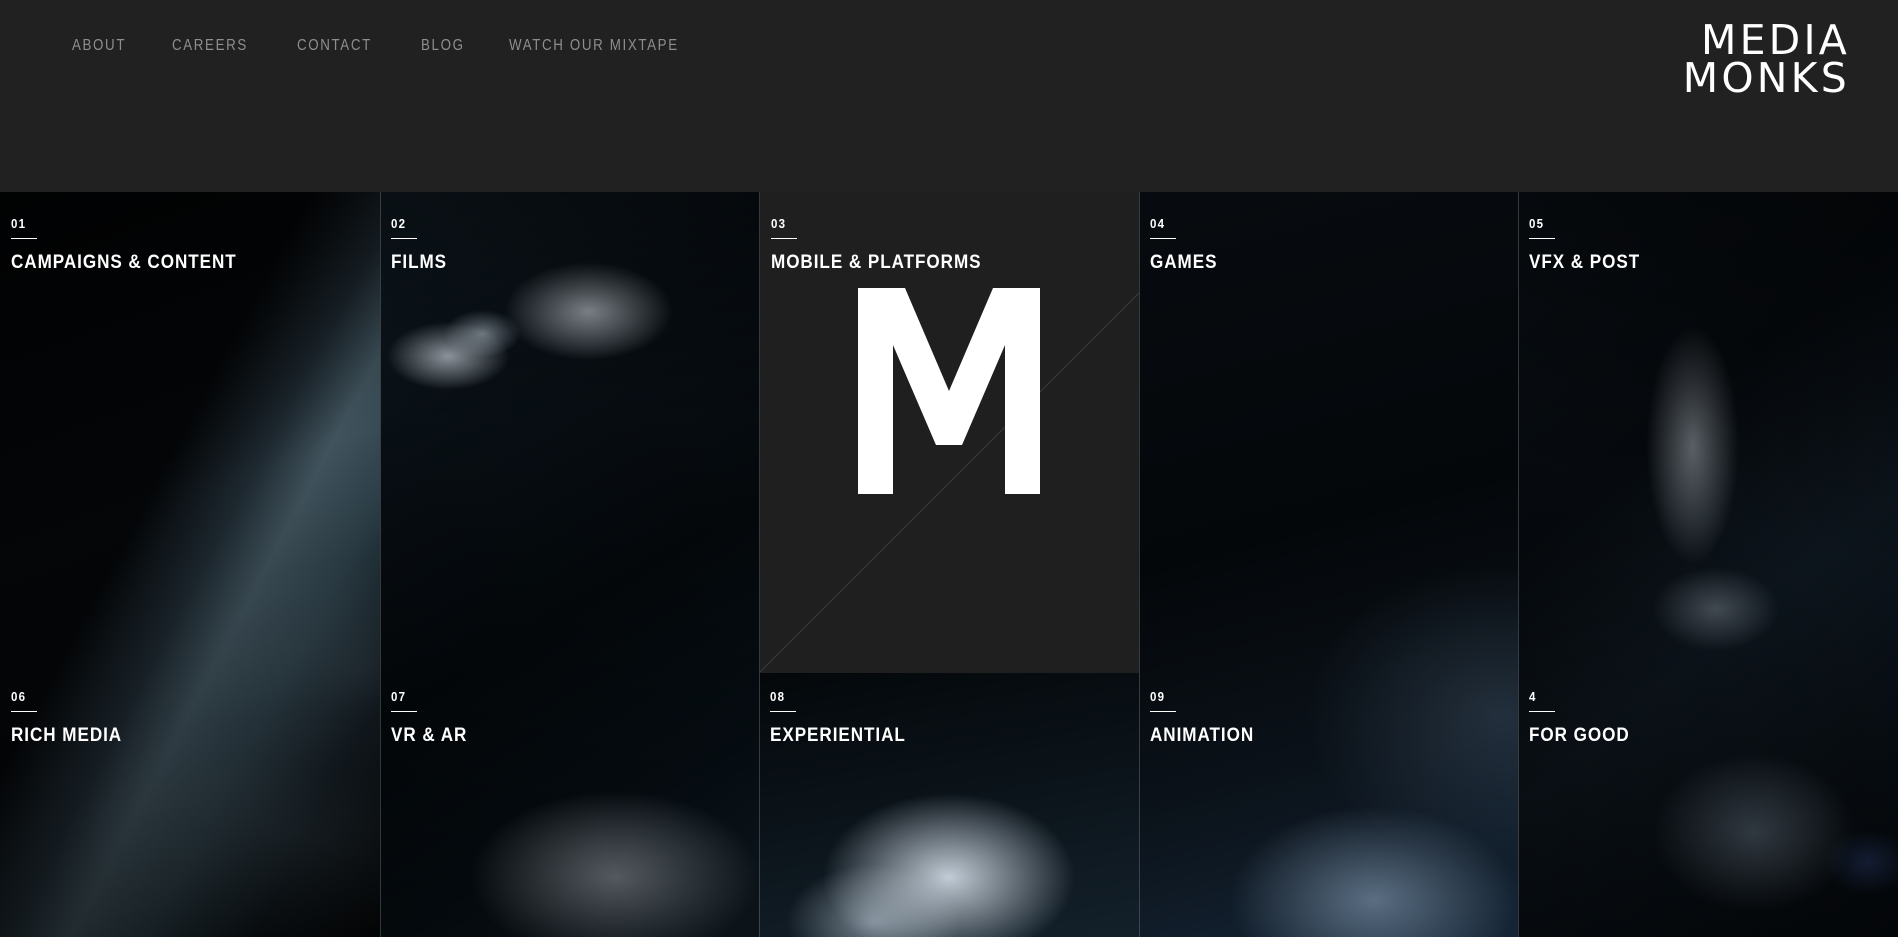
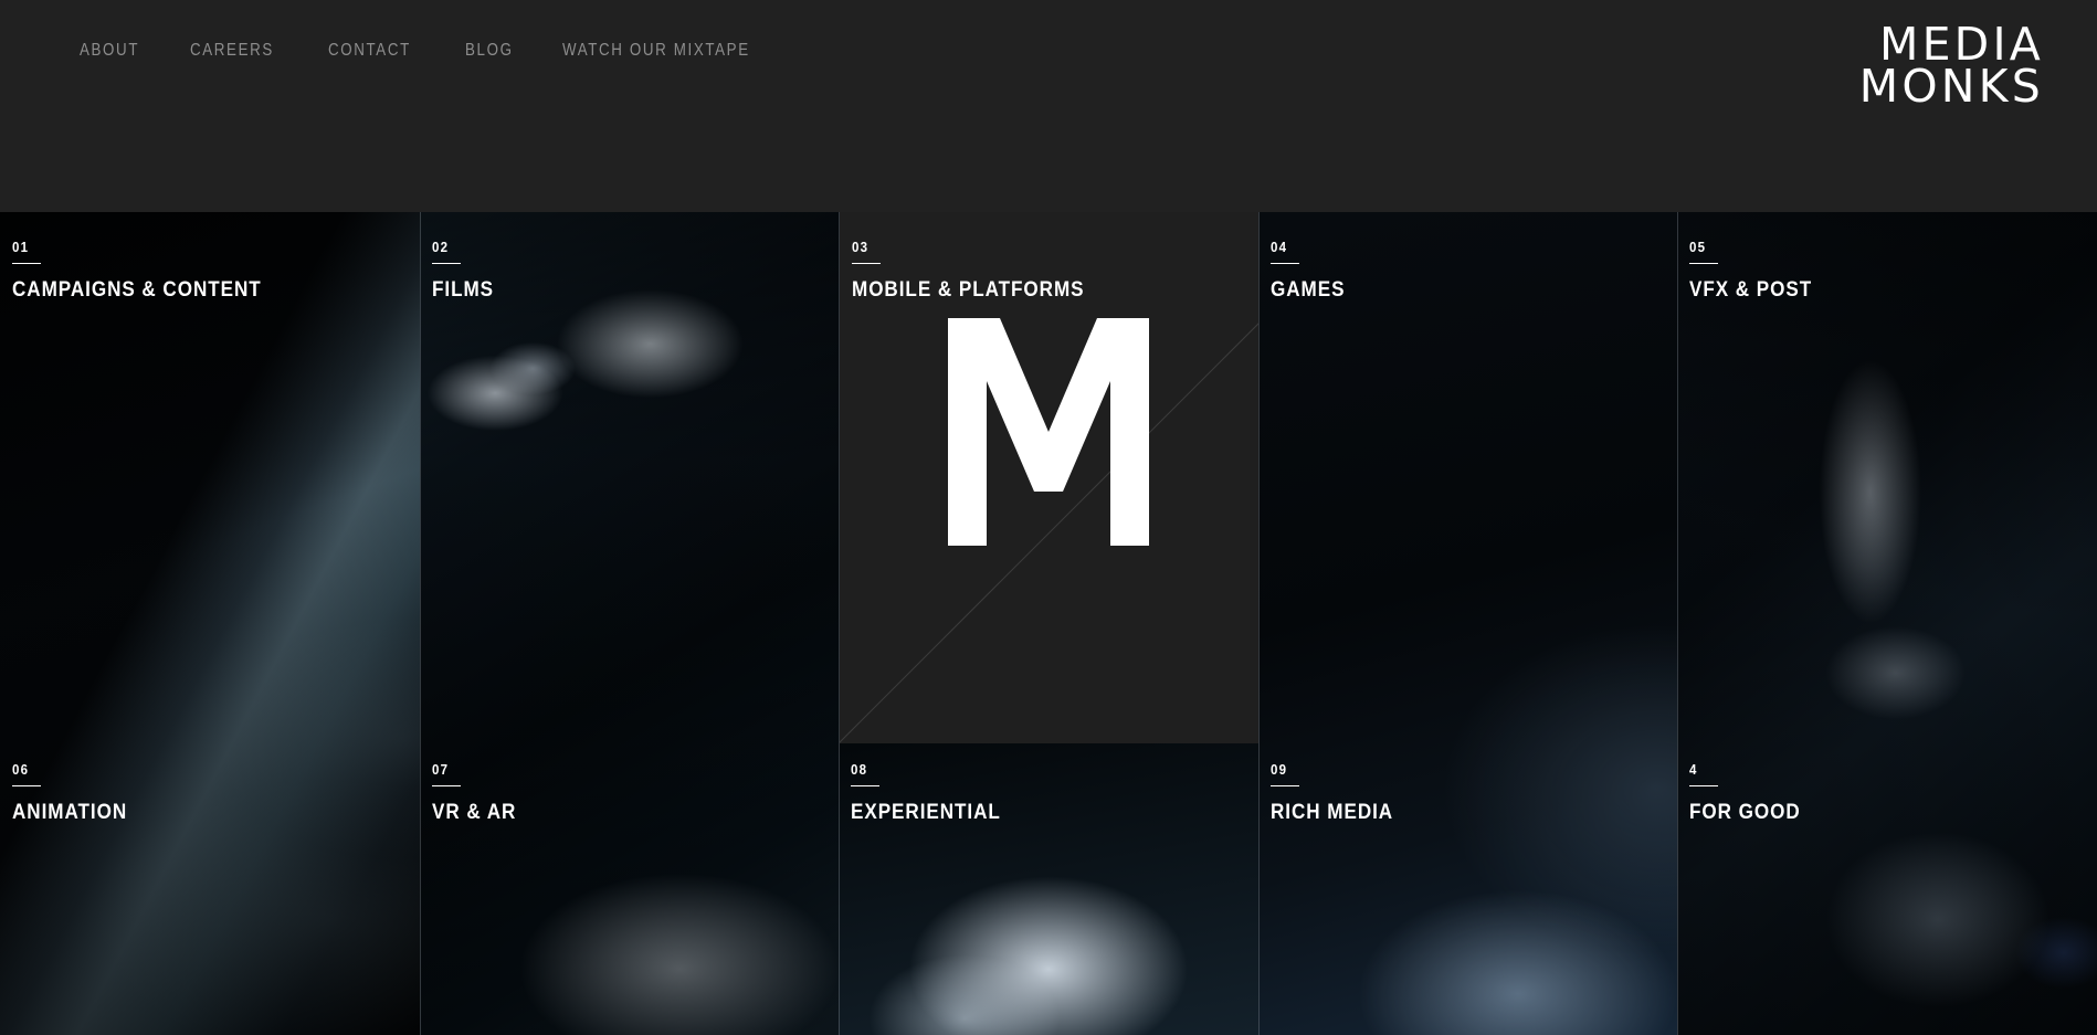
  ABOUT
  CAREERS
  CONTACT
  BLOG
  WATCH OUR MIXTAPE
  MEDIA
  MONKS
  01
  CAMPAIGNS & CONTENT
  06
- RICH MEDIA
+ ANIMATION
  02
  FILMS
  07
  VR & AR
  08
  EXPERIENTIAL
  04
  GAMES
  09
- ANIMATION
+ RICH MEDIA
  05
  VFX & POST
  4
  FOR GOOD
  03
  MOBILE & PLATFORMS
